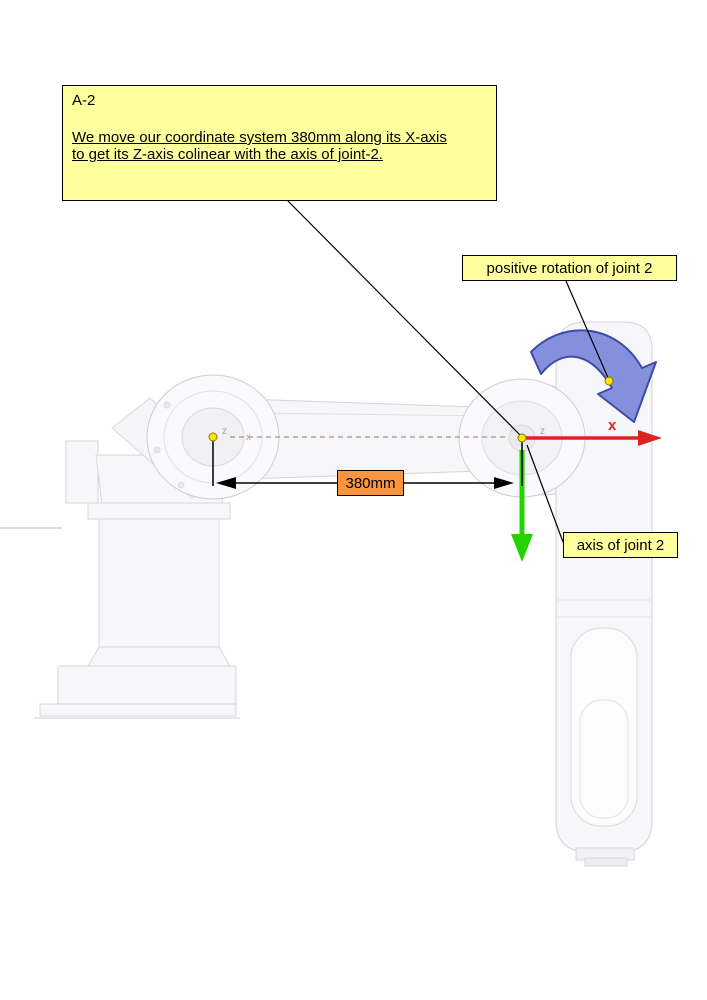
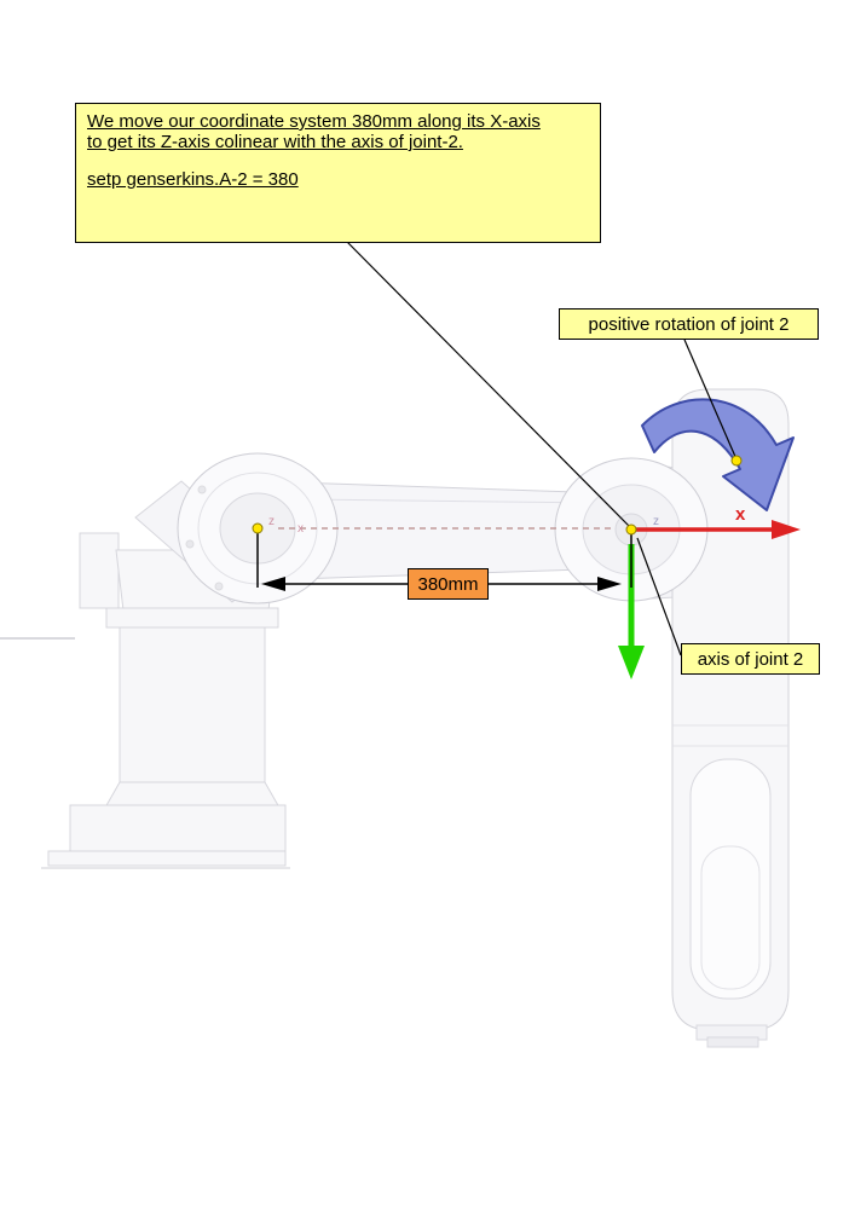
  x
  z
  x
  z
- A-2
  We move our coordinate system 380mm along its X-axis
  to get its Z-axis colinear with the axis of joint-2.
+ setp genserkins.A-2 = 380
  positive rotation of joint 2
  axis of joint 2
  380mm
